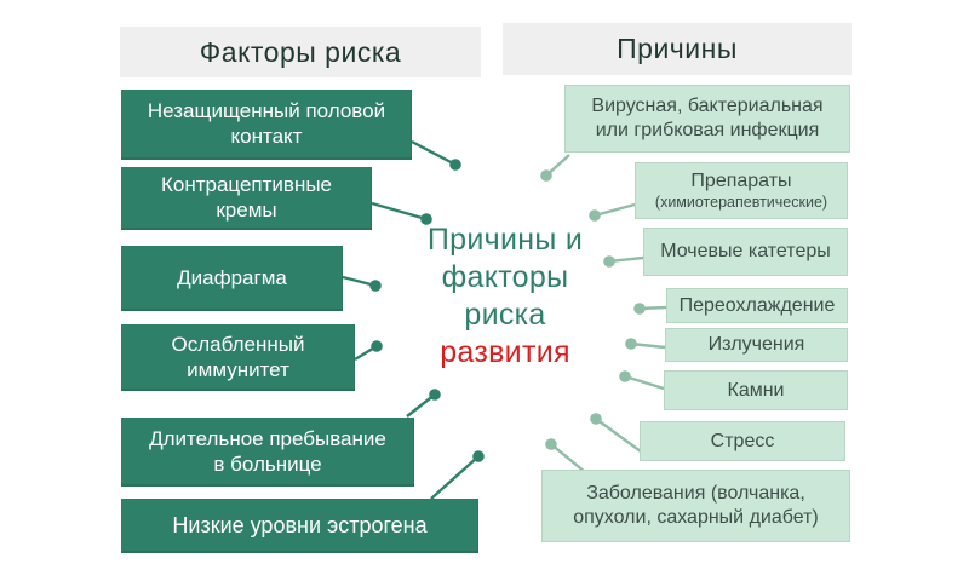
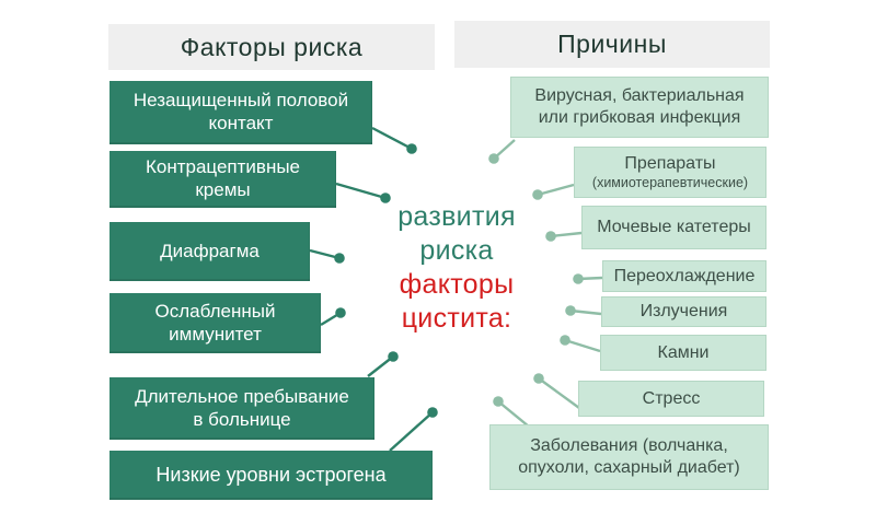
  Факторы риска
  Причины
  Незащищенный половой
  контакт
  Контрацептивные
  кремы
  Диафрагма
  Ослабленный
  иммунитет
  Длительное пребывание
  в больнице
  Низкие уровни эстрогена
  Вирусная, бактериальная
  или грибковая инфекция
  Препараты
  (химиотерапевтические)
  Мочевые катетеры
  Переохлаждение
  Излучения
  Камни
  Стресс
  Заболевания (волчанка,
  опухоли, сахарный диабет)
- Причины и
- факторы
+ развития
  риска
- развития
+ факторы
+ цистита:
